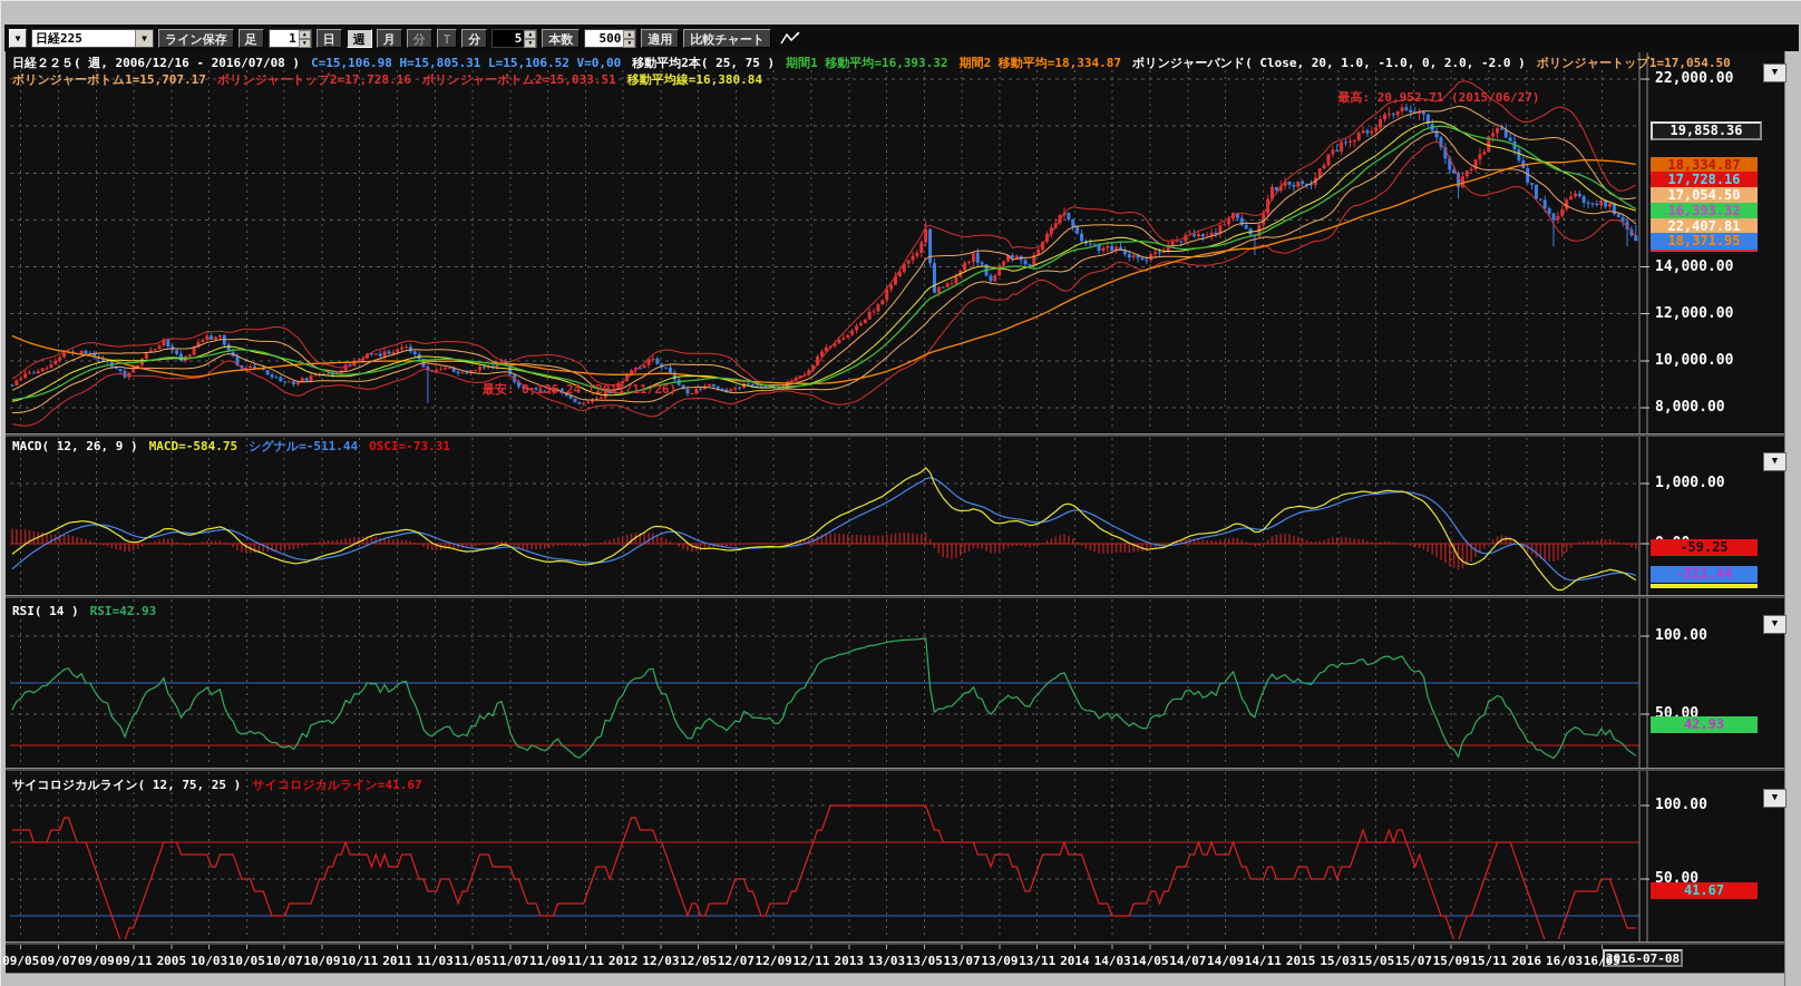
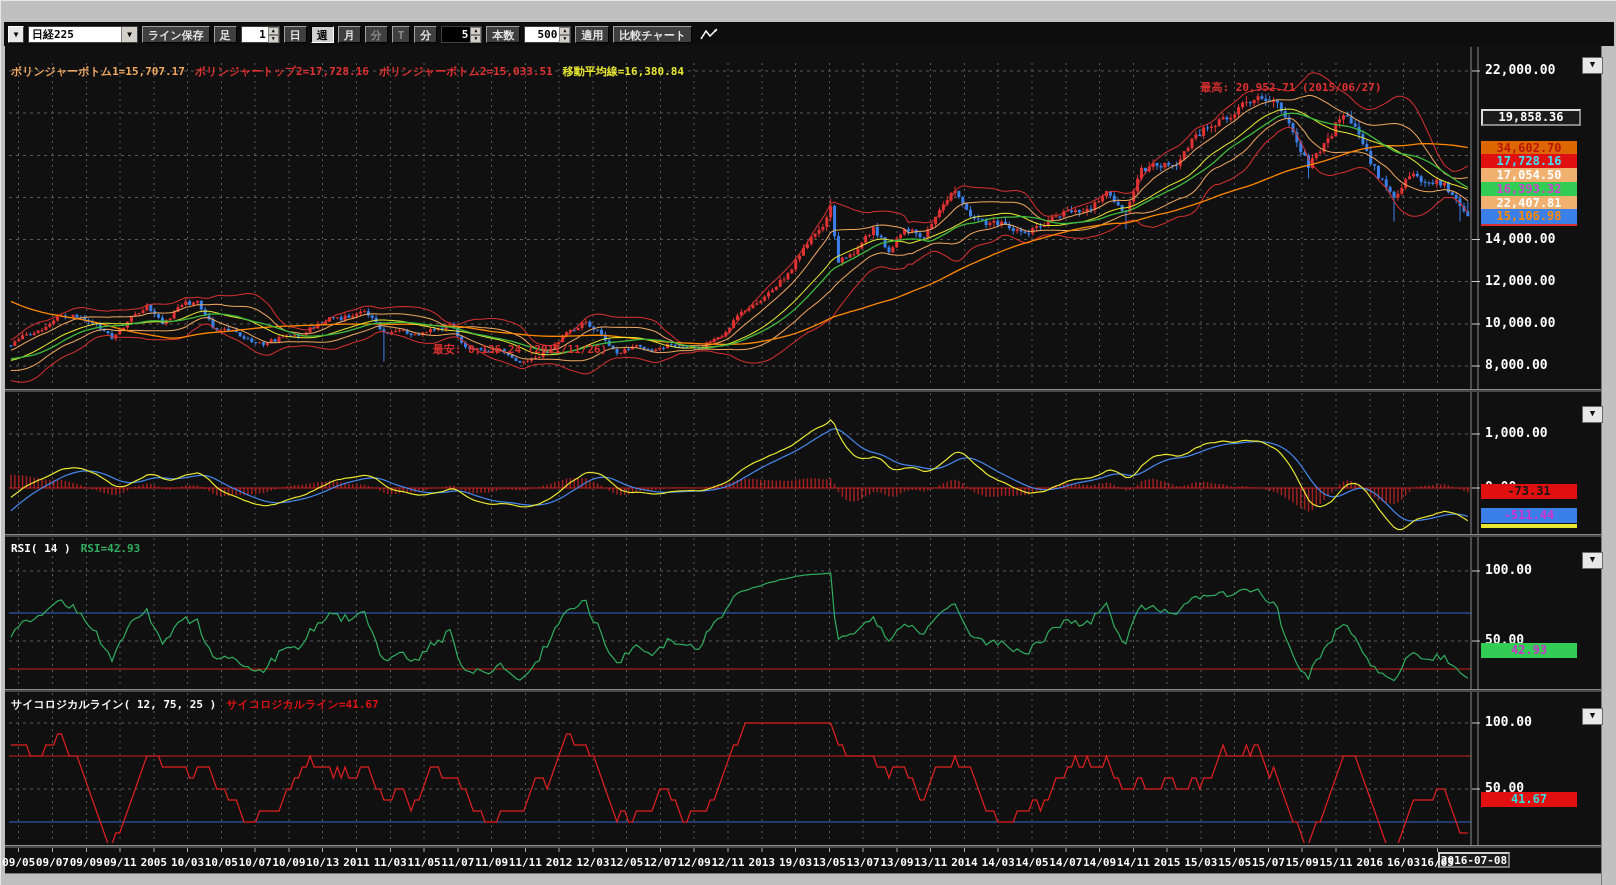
  ▼
  日経225
  ▼
  ライン保存
  足
  1
  日
  週
  月
  分
  T
  分
  5
  本数
  500
  適用
  比較チャート
- 日経２２５( 週, 2006/12/16 - 2016/07/08 ) C=15,106.98 H=15,805.31 L=15,106.52 V=0,00 移動平均2本( 25, 75 ) 期間1 移動平均=16,393.32 期間2 移動平均=18,334.87 ボリンジャーバンド( Close, 20, 1.0, -1.0, 0, 2.0, -2.0 ) ボリンジャートップ1=17,054.50
  ボリンジャーボトム1=15,707.17 ボリンジャートップ2=17,728.16 ボリンジャーボトム2=15,033.51 移動平均線=16,380.84
- MACD( 12, 26, 9 ) MACD=-584.75 シグナル=-511.44 OSCI=-73.31
  RSI( 14 ) RSI=42.93
  サイコロジカルライン( 12, 75, 25 ) サイコロジカルライン=41.67
  最高: 20,952.71 (2015/06/27)
  最安: 8,136.24 (2011/11/26)
  ▼
  ▼
  ▼
  ▼
  2016-07-08
  22,000.00
  14,000.00
  12,000.00
  10,000.00
  8,000.00
  1,000.00
  100.00
  50.00
  100.00
  50.00
  19,858.36
- 18,334.87
+ 34,602.70
  17,728.16
  17,054.50
  16,393.32
  22,407.81
- 18,371.95
+ 15,106.98
- -59.25
+ -73.31
  -511.44
  42.93
  41.67
  09/05
  09/07
  09/09
  09/11
  2005
  10/03
  10/05
  10/07
  10/09
- 10/11
+ 10/13
  2011
  11/03
  11/05
  11/07
  11/09
  11/11
  2012
  12/03
  12/05
  12/07
  12/09
  12/11
  2013
- 13/03
+ 19/03
  13/05
  13/07
  13/09
  13/11
  2014
  14/03
  14/05
  14/07
  14/09
  14/11
  2015
  15/03
  15/05
  15/07
  15/09
  15/11
  2016
  16/03
  16/05
